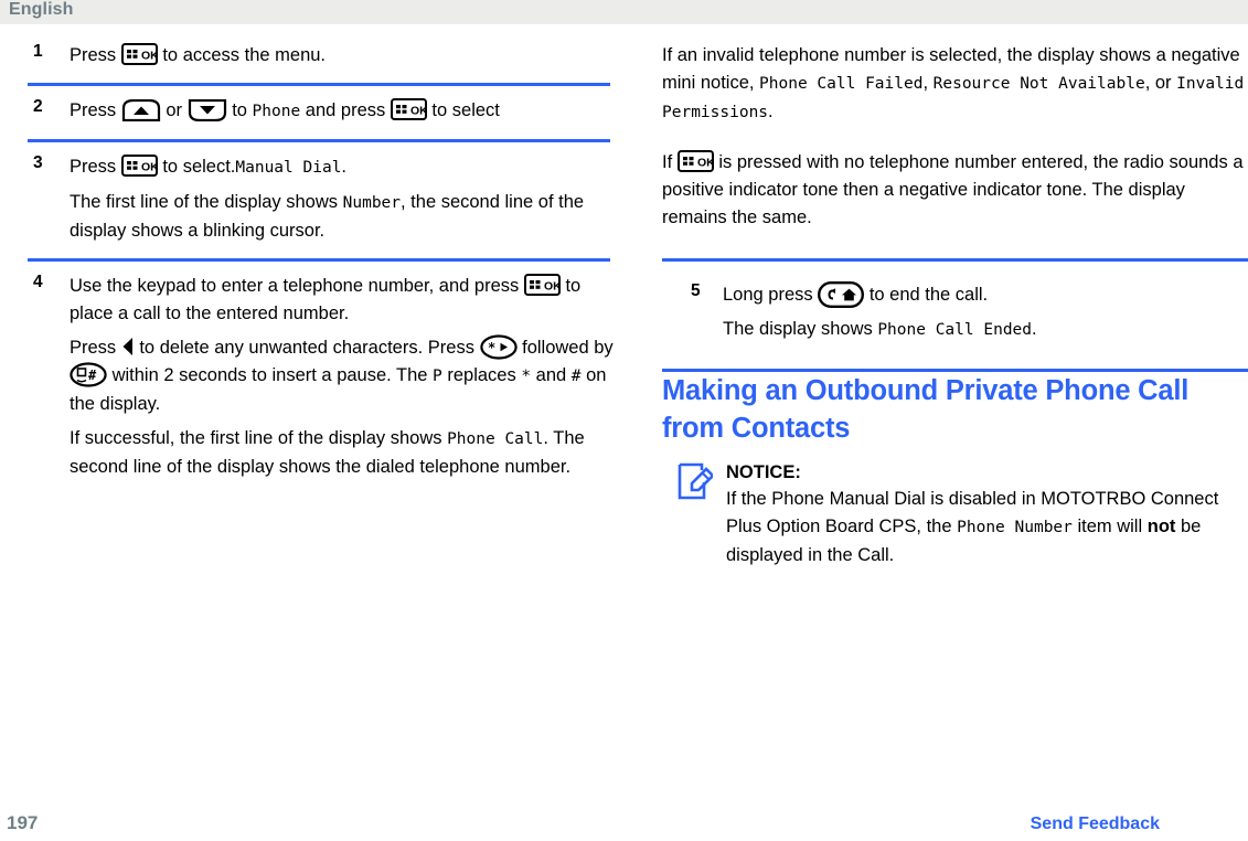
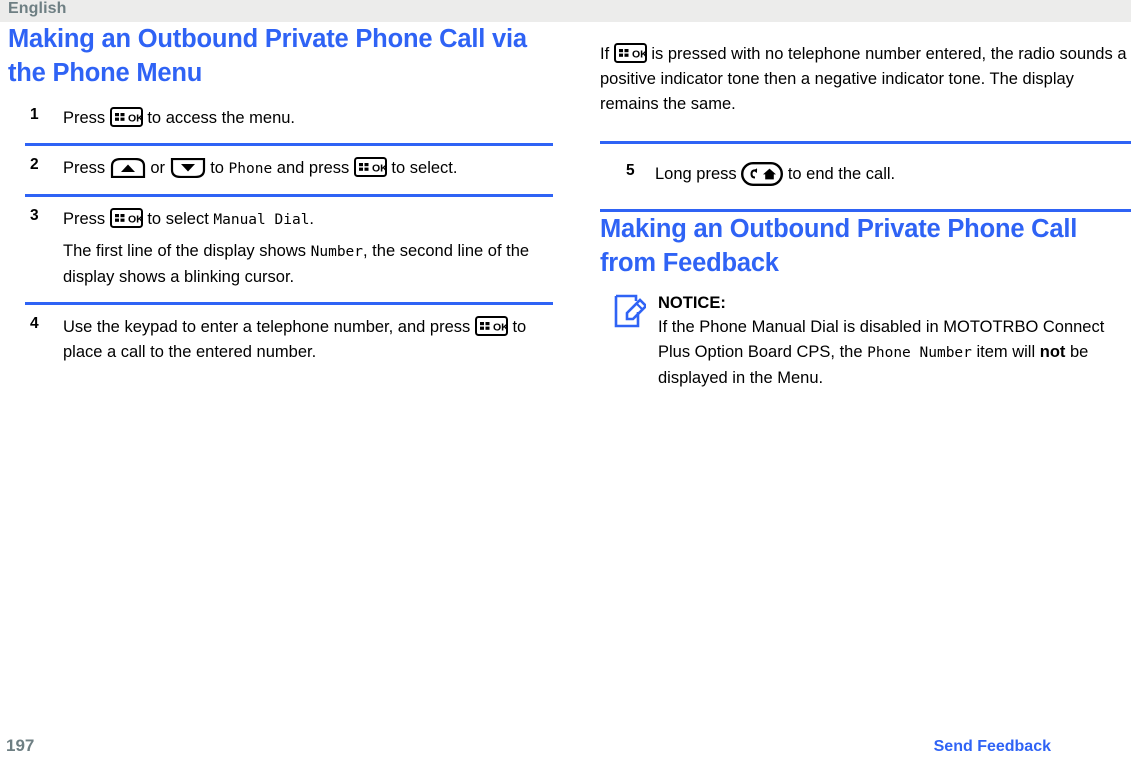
  English
+ Making an Outbound Private Phone Call via the Phone Menu
  1
  Press
  OK
  to access the menu.
  2
  Press or to Phone and press
  OK
- to select
+ to select.
  3
  Press
  OK
- to select.Manual Dial.
+ to select Manual Dial.
  The first line of the display shows Number, the second line of the display shows a blinking cursor.
  4
  Use the keypad to enter a telephone number, and press
  OK
  to place a call to the entered number.
- Press to delete any unwanted characters. Press
- *
- followed by
- #
- within 2 seconds to insert a pause. The P replaces * and # on the display.
- If successful, the first line of the display shows Phone Call. The second line of the display shows the dialed telephone number.
- If an invalid telephone number is selected, the display shows a negative mini notice, Phone Call Failed, Resource Not Available, or Invalid Permissions.
  If
  OK
  is pressed with no telephone number entered, the radio sounds a positive indicator tone then a negative indicator tone. The display remains the same.
  5
  Long press to end the call.
- The display shows Phone Call Ended.
- Making an Outbound Private Phone Call from Contacts
+ Making an Outbound Private Phone Call from Feedback
  NOTICE:
- If the Phone Manual Dial is disabled in MOTOTRBO Connect Plus Option Board CPS, the Phone Number item will not be displayed in the Call.
+ If the Phone Manual Dial is disabled in MOTOTRBO Connect Plus Option Board CPS, the Phone Number item will not be displayed in the Menu.
  197
  Send Feedback
